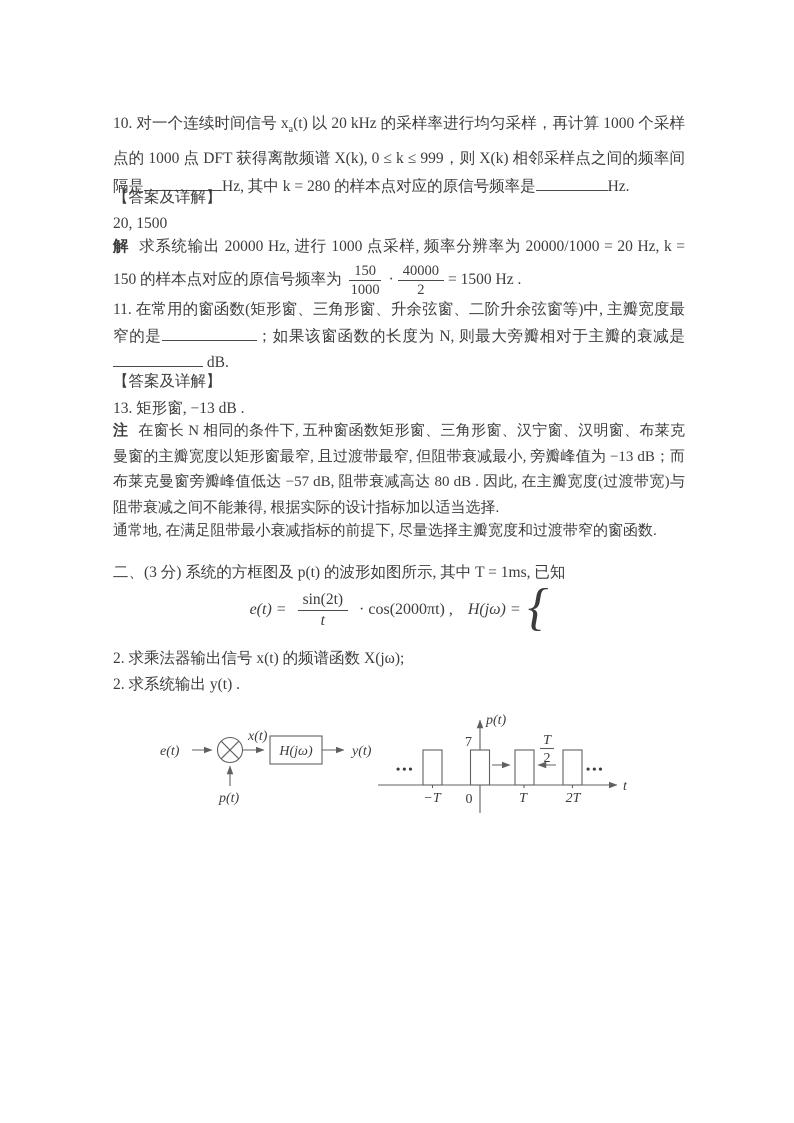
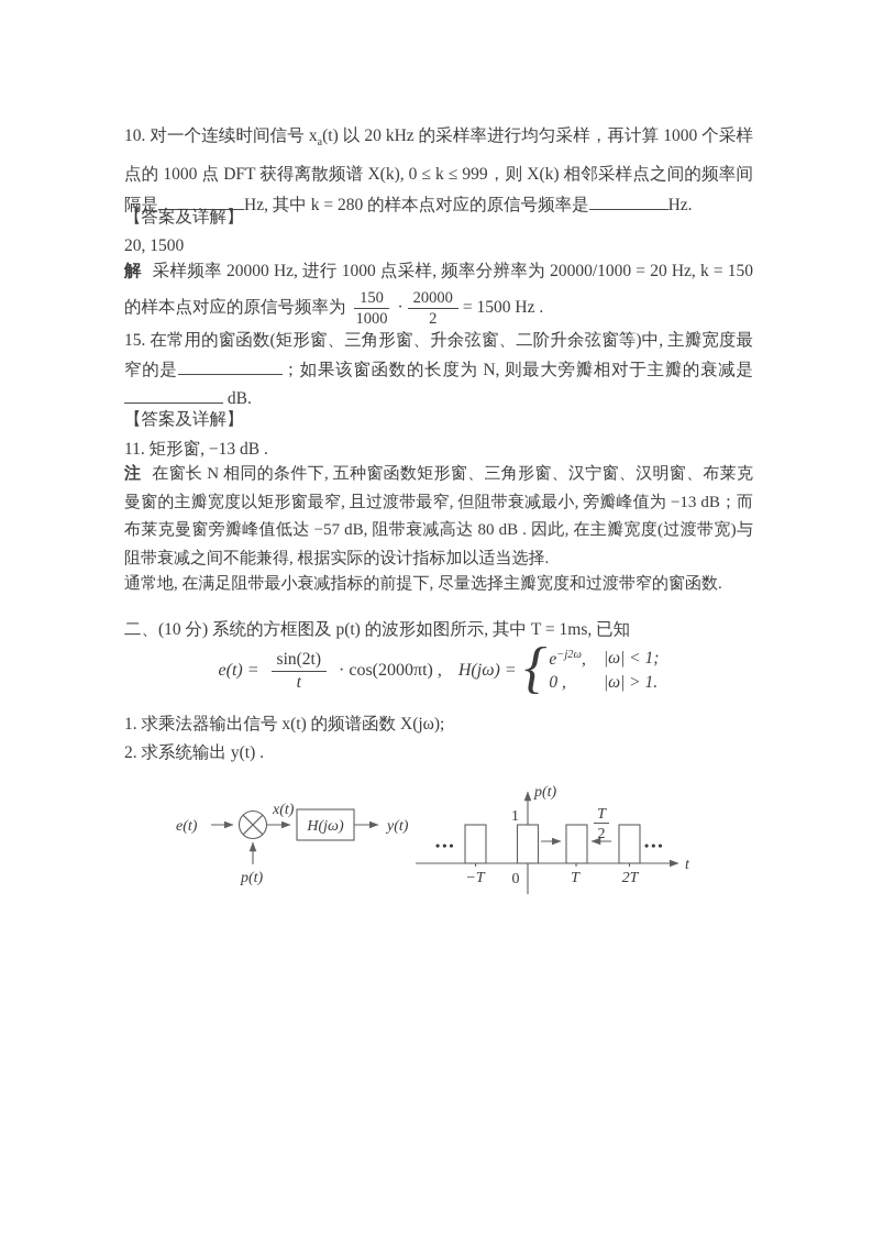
  10. 对一个连续时间信号 xa(t) 以 20 kHz 的采样率进行均匀采样，再计算 1000 个采样点的 1000 点 DFT 获得离散频谱 X(k), 0 ≤ k ≤ 999，则 X(k) 相邻采样点之间的频率间隔是 Hz, 其中 k = 280 的样本点对应的原信号频率是 Hz.
  【答案及详解】
  20, 1500
- 解 求系统输出 20000 Hz, 进行 1000 点采样, 频率分辨率为 20000/1000 = 20 Hz, k = 150 的样本点对应的原信号频率为
+ 解 采样频率 20000 Hz, 进行 1000 点采样, 频率分辨率为 20000/1000 = 20 Hz, k = 150 的样本点对应的原信号频率为
  150
  1000
  ·
- 40000
+ 20000
  2
  = 1500 Hz .
- 11. 在常用的窗函数(矩形窗、三角形窗、升余弦窗、二阶升余弦窗等)中, 主瓣宽度最窄的是 ；如果该窗函数的长度为 N, 则最大旁瓣相对于主瓣的衰减是 dB.
+ 15. 在常用的窗函数(矩形窗、三角形窗、升余弦窗、二阶升余弦窗等)中, 主瓣宽度最窄的是 ；如果该窗函数的长度为 N, 则最大旁瓣相对于主瓣的衰减是 dB.
  【答案及详解】
- 13. 矩形窗, −13 dB .
+ 11. 矩形窗, −13 dB .
  注 在窗长 N 相同的条件下, 五种窗函数矩形窗、三角形窗、汉宁窗、汉明窗、布莱克曼窗的主瓣宽度以矩形窗最窄, 且过渡带最窄, 但阻带衰减最小, 旁瓣峰值为 −13 dB；而布莱克曼窗旁瓣峰值低达 −57 dB, 阻带衰减高达 80 dB . 因此, 在主瓣宽度(过渡带宽)与阻带衰减之间不能兼得, 根据实际的设计指标加以适当选择.
  通常地, 在满足阻带最小衰减指标的前提下, 尽量选择主瓣宽度和过渡带窄的窗函数.
- 二、(3 分) 系统的方框图及 p(t) 的波形如图所示, 其中 T = 1ms, 已知
+ 二、(10 分) 系统的方框图及 p(t) 的波形如图所示, 其中 T = 1ms, 已知
  e(t) =
  sin(2t)
  t
  · cos(2000πt) ,
  H(jω) =
  {
+ e−j2ω,
+ |ω| < 1;
+ 0 ,
+ |ω| > 1.
- 2. 求乘法器输出信号 x(t) 的频谱函数 X(jω);
+ 1. 求乘法器输出信号 x(t) 的频谱函数 X(jω);
  2. 求系统输出 y(t) .
  e(t)
  x(t)
  H(jω)
  y(t)
  p(t)
  p(t)
  t
- 7
+ 1
  −T
  0
  T
  2T
  T
  2
  •••
  •••
